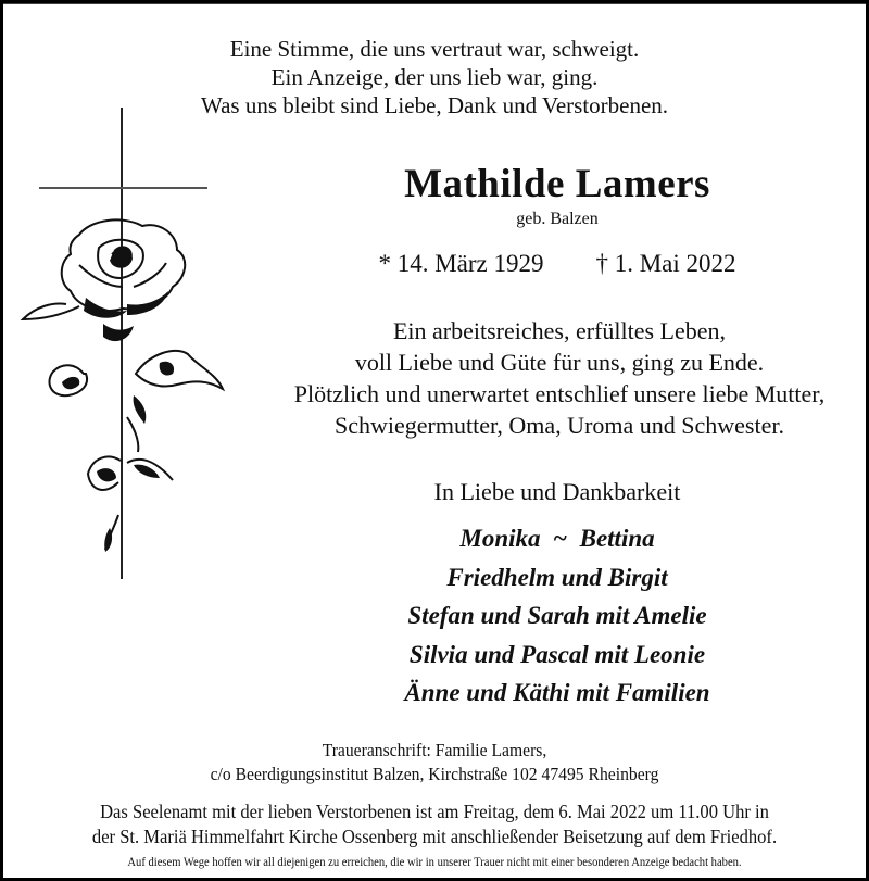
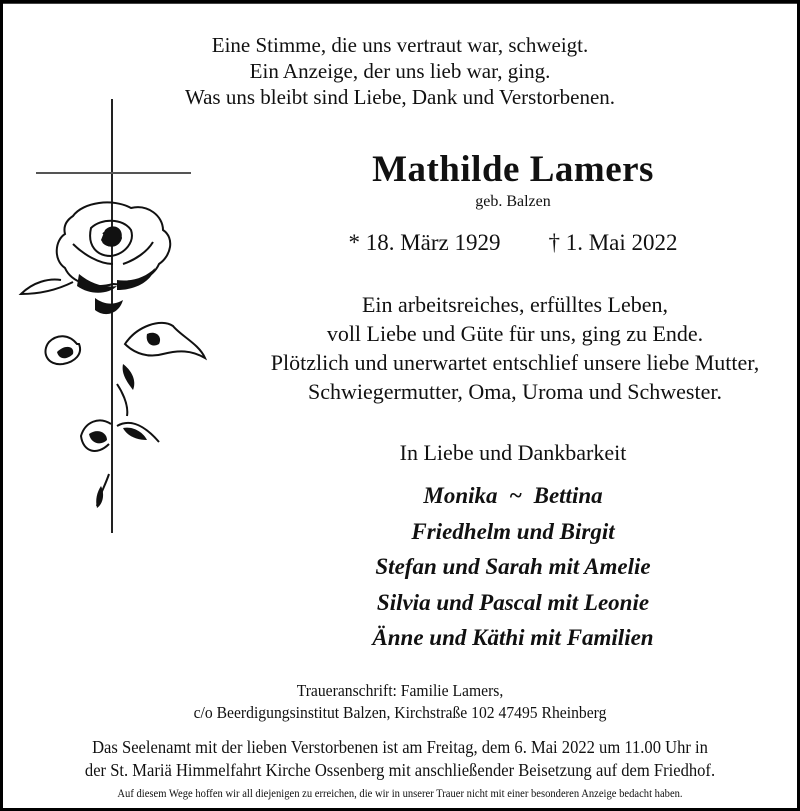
  Eine Stimme, die uns vertraut war, schweigt.
  Ein Anzeige, der uns lieb war, ging.
  Was uns bleibt sind Liebe, Dank und Verstorbenen.
  Mathilde Lamers
  geb. Balzen
- * 14. März 1929 † 1. Mai 2022
+ * 18. März 1929 † 1. Mai 2022
  Ein arbeitsreiches, erfülltes Leben,
  voll Liebe und Güte für uns, ging zu Ende.
  Plötzlich und unerwartet entschlief unsere liebe Mutter,
  Schwiegermutter, Oma, Uroma und Schwester.
  In Liebe und Dankbarkeit
  Monika ~ Bettina
  Friedhelm und Birgit
  Stefan und Sarah mit Amelie
  Silvia und Pascal mit Leonie
  Änne und Käthi mit Familien
  Traueranschrift: Familie Lamers,
  c/o Beerdigungsinstitut Balzen, Kirchstraße 102 47495 Rheinberg
  Das Seelenamt mit der lieben Verstorbenen ist am Freitag, dem 6. Mai 2022 um 11.00 Uhr in
  der St. Mariä Himmelfahrt Kirche Ossenberg mit anschließender Beisetzung auf dem Friedhof.
  Auf diesem Wege hoffen wir all diejenigen zu erreichen, die wir in unserer Trauer nicht mit einer besonderen Anzeige bedacht haben.
